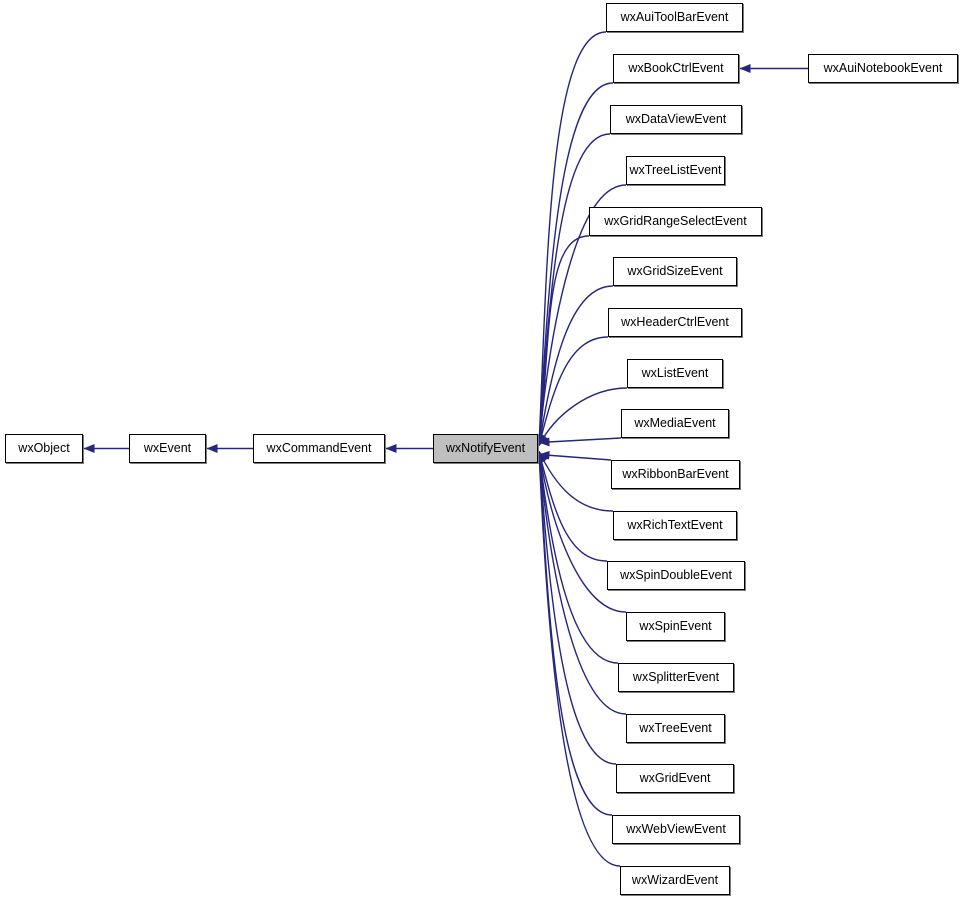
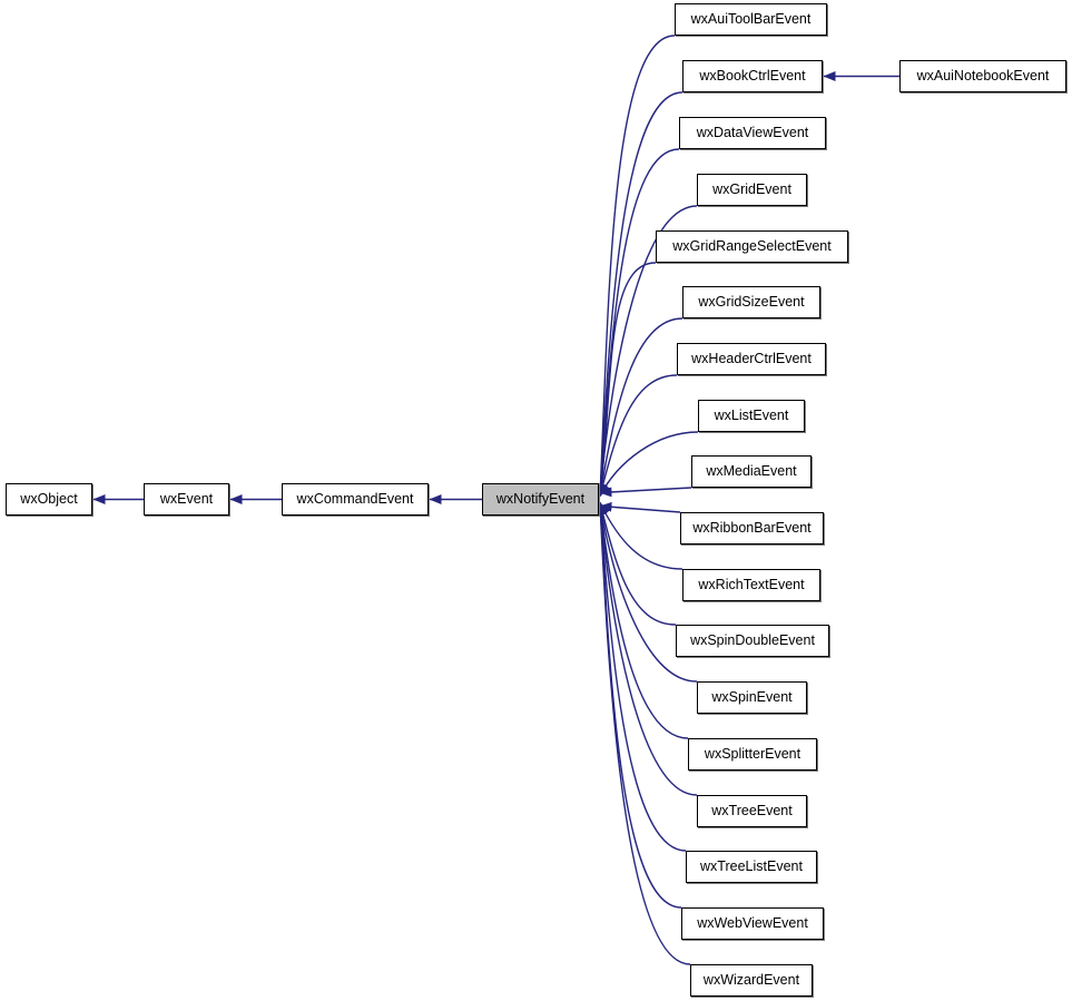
  wxObject
  wxEvent
  wxCommandEvent
  wxNotifyEvent
  wxAuiToolBarEvent
  wxBookCtrlEvent
  wxDataViewEvent
- wxTreeListEvent
+ wxGridEvent
  wxGridRangeSelectEvent
  wxGridSizeEvent
  wxHeaderCtrlEvent
  wxListEvent
  wxMediaEvent
  wxRibbonBarEvent
  wxRichTextEvent
  wxSpinDoubleEvent
  wxSpinEvent
  wxSplitterEvent
  wxTreeEvent
- wxGridEvent
+ wxTreeListEvent
  wxWebViewEvent
  wxWizardEvent
  wxAuiNotebookEvent
